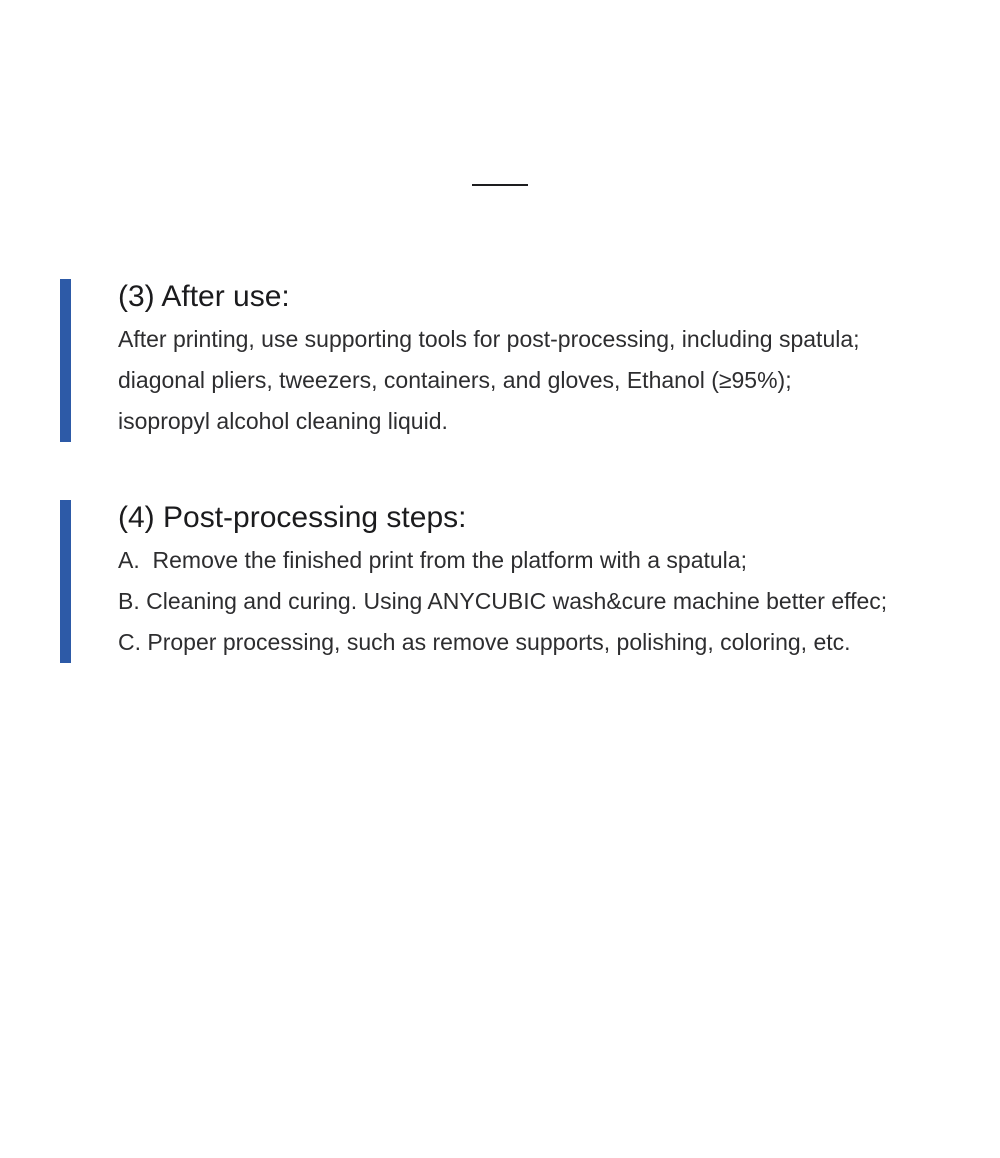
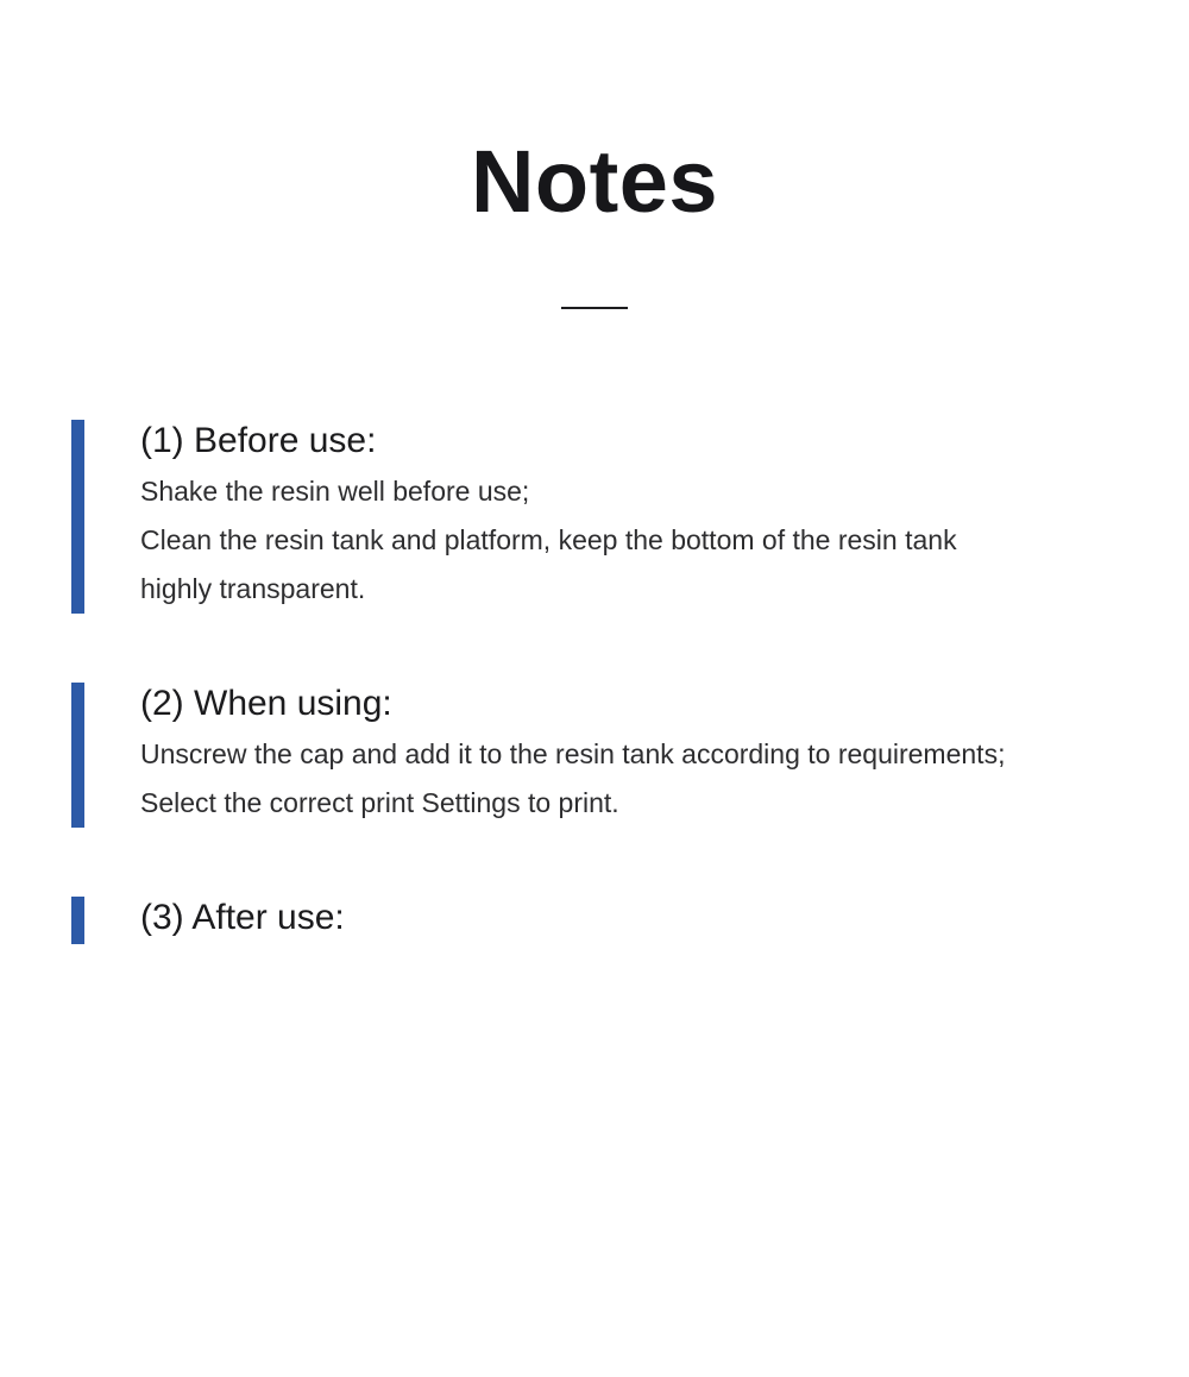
+ Notes
+ (1) Before use:
+ Shake the resin well before use;
+ Clean the resin tank and platform, keep the bottom of the resin tank
+ highly transparent.
+ (2) When using:
+ Unscrew the cap and add it to the resin tank according to requirements;
+ Select the correct print Settings to print.
  (3) After use:
- After printing, use supporting tools for post-processing, including spatula;
- diagonal pliers, tweezers, containers, and gloves, Ethanol (≥95%);
- isopropyl alcohol cleaning liquid.
- (4) Post-processing steps:
- A. Remove the finished print from the platform with a spatula;
- B. Cleaning and curing. Using ANYCUBIC wash&cure machine better effec;
- C. Proper processing, such as remove supports, polishing, coloring, etc.
